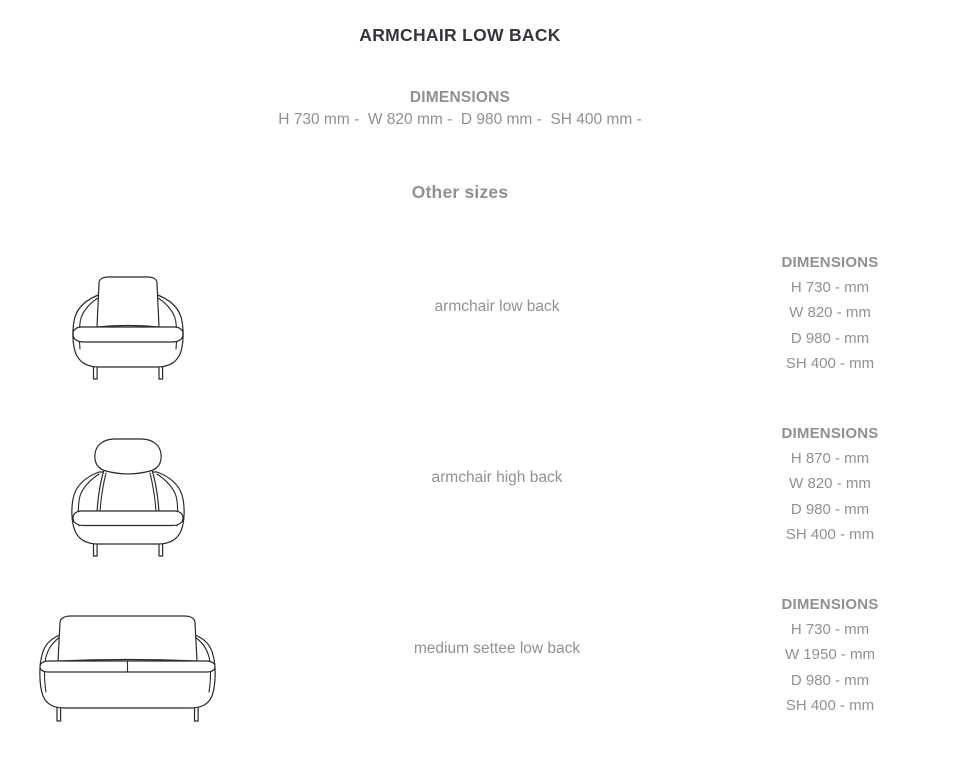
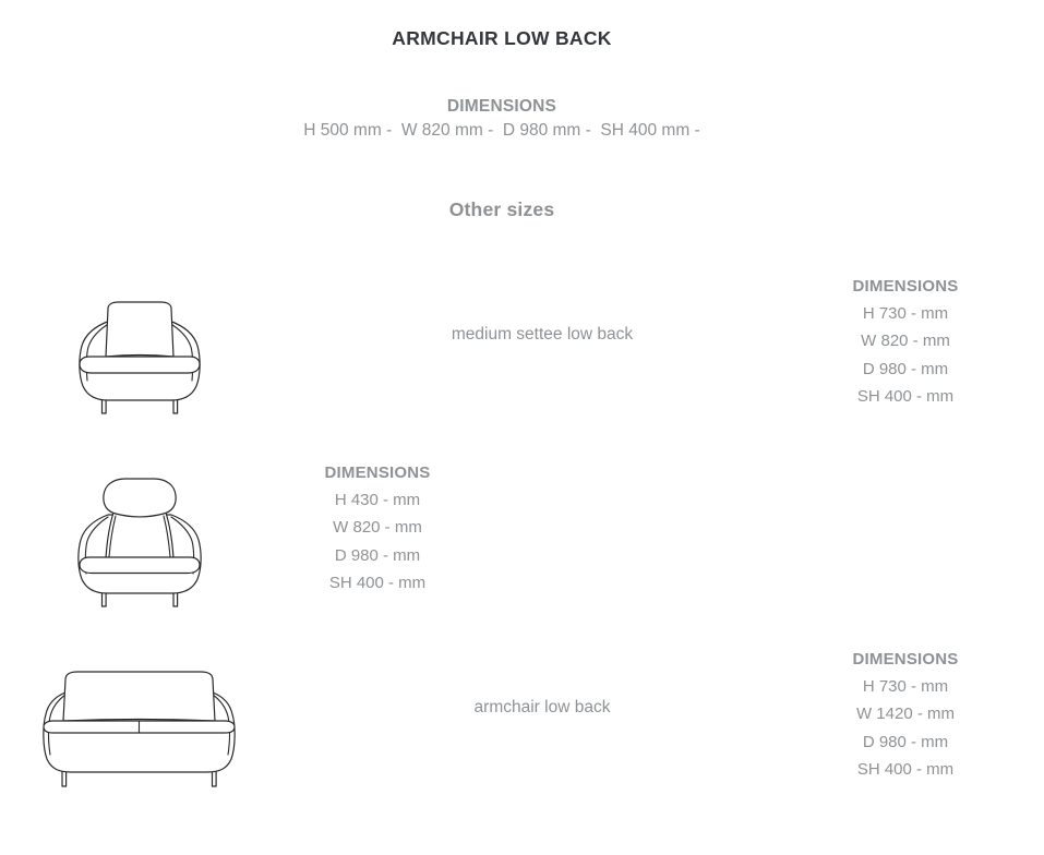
  ARMCHAIR LOW BACK
  DIMENSIONS
- H 730 mm - W 820 mm - D 980 mm - SH 400 mm -
+ H 500 mm - W 820 mm - D 980 mm - SH 400 mm -
  Other sizes
- armchair low back
+ medium settee low back
  DIMENSIONS
  H 730 - mm
  W 820 - mm
  D 980 - mm
  SH 400 - mm
- armchair high back
  DIMENSIONS
- H 870 - mm
+ H 430 - mm
  W 820 - mm
  D 980 - mm
  SH 400 - mm
- medium settee low back
+ armchair low back
  DIMENSIONS
  H 730 - mm
- W 1950 - mm
+ W 1420 - mm
  D 980 - mm
  SH 400 - mm
